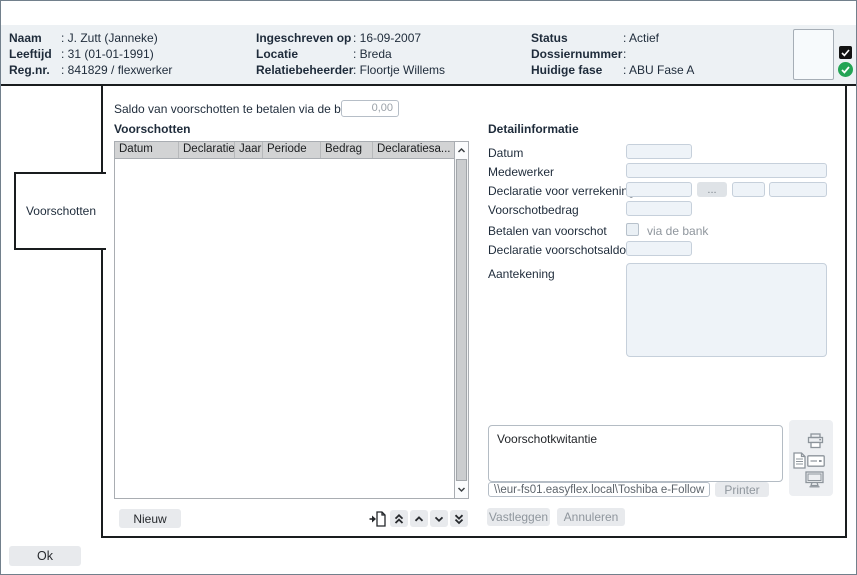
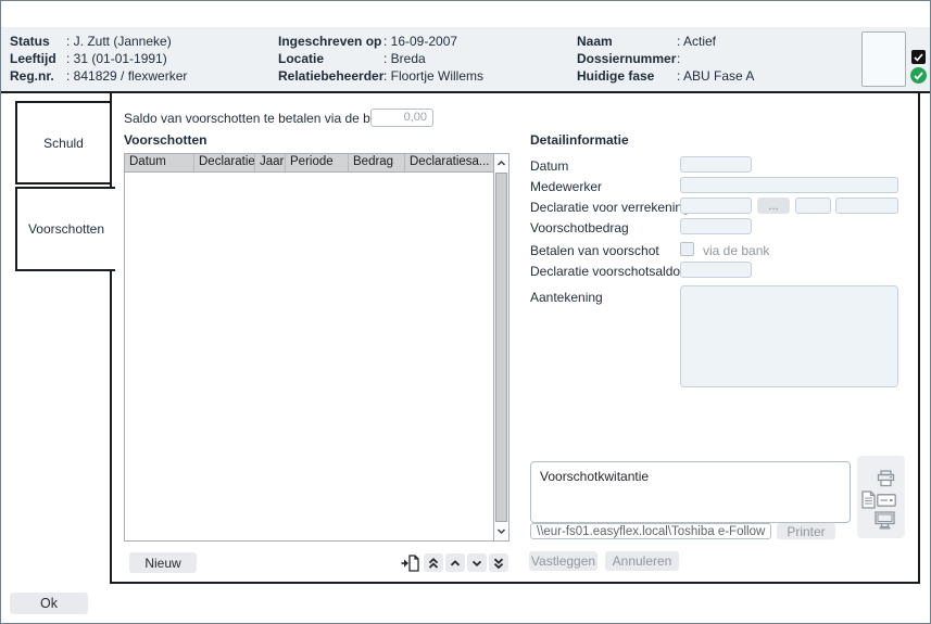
- Naam
+ Status
  : J. Zutt (Janneke)
  Leeftijd
  : 31 (01-01-1991)
  Reg.nr.
  : 841829 / flexwerker
  Ingeschreven op
  : 16-09-2007
  Locatie
  : Breda
  Relatiebeheerder
  : Floortje Willems
- Status
+ Naam
  : Actief
  Dossiernummer
  :
  Huidige fase
  : ABU Fase A
+ Schuld
  Voorschotten
  Saldo van voorschotten te betalen via de b
  0,00
  Voorschotten
  Datum
  Declaratie
  Jaar
  Periode
  Bedrag
  Declaratiesa...
  Nieuw
  Detailinformatie
  Datum
  Medewerker
  Declaratie voor verrekenin
  ...
  Voorschotbedrag
  Betalen van voorschot
  via de bank
  Declaratie voorschotsaldo
  Aantekening
  Voorschotkwitantie
  \\eur-fs01.easyflex.local\Toshiba e-Follow
  Printer
  Vastleggen
  Annuleren
  Ok
